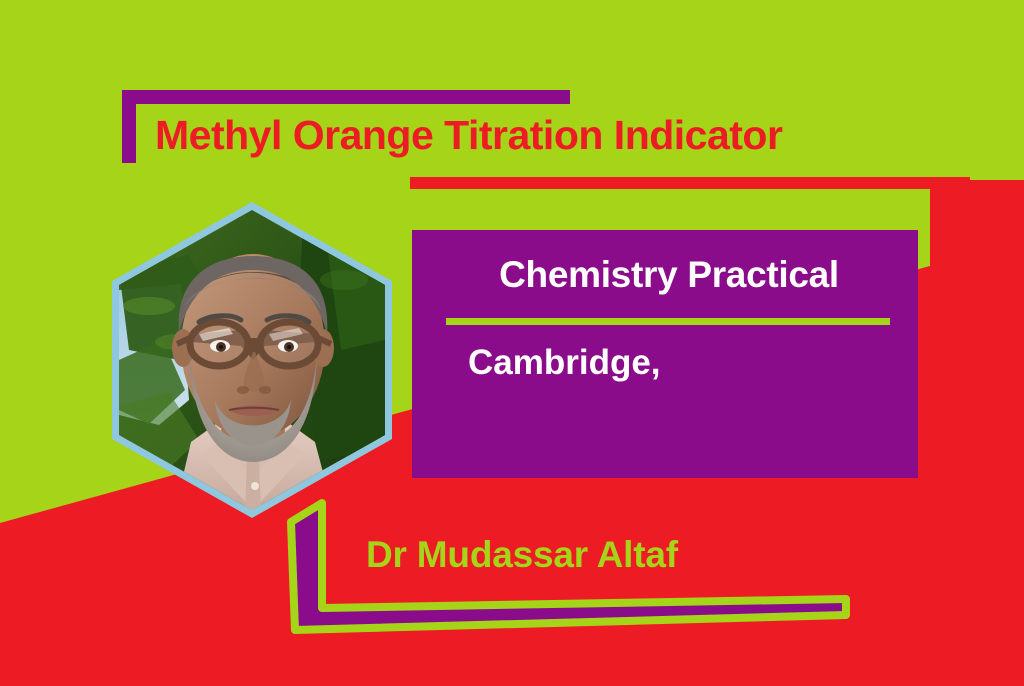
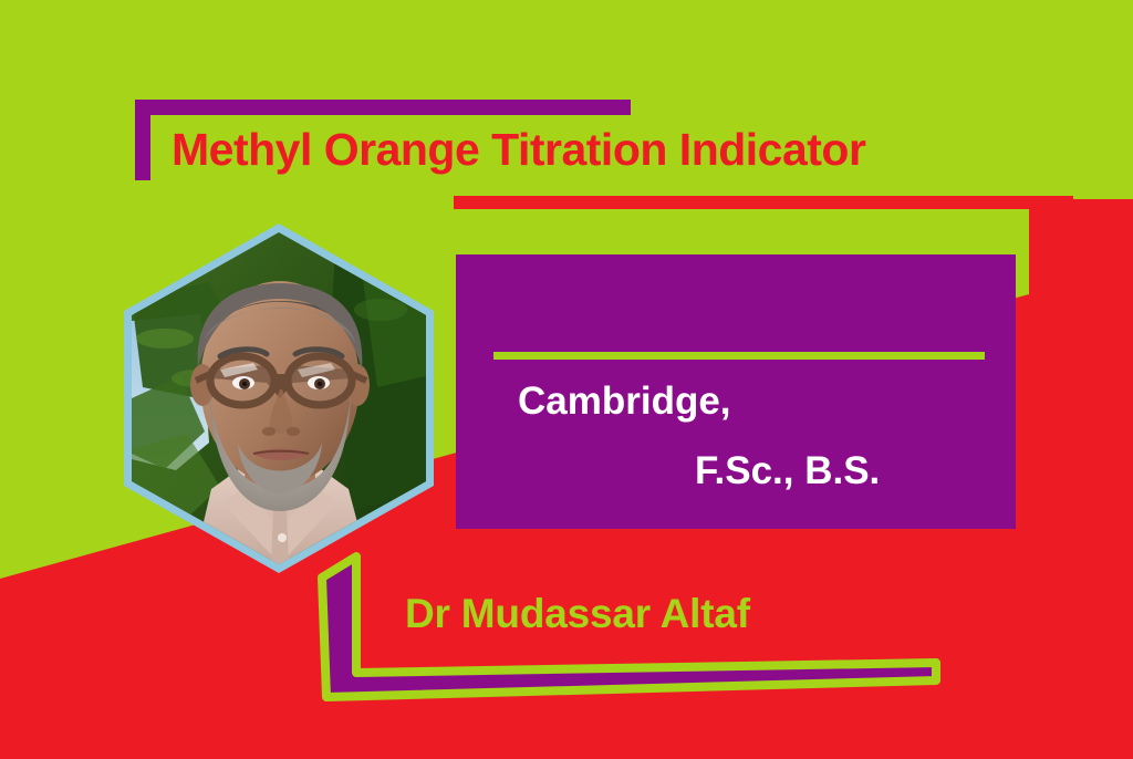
  Methyl Orange Titration Indicator
- Chemistry Practical
  Cambridge,
+ F.Sc., B.S.
  Dr Mudassar Altaf
